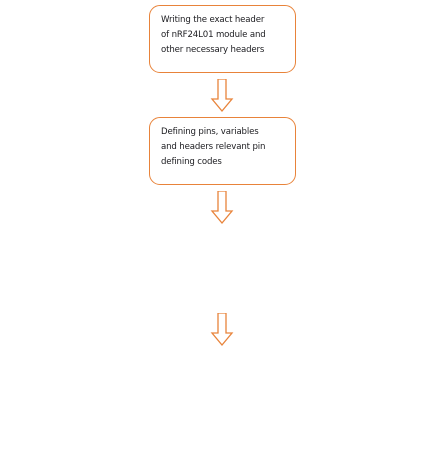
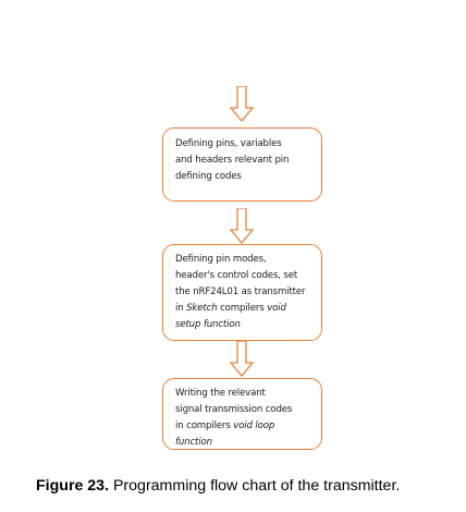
- Writing the exact header
- of nRF24L01 module and
- other necessary headers
  Defining pins, variables
  and headers relevant pin
  defining codes
+ Defining pin modes, header's control codes, set the nRF24L01 as transmitter in Sketch compilers void setup function
+ Writing the relevant signal transmission codes in compilers void loop function
+ Figure 23. Programming flow chart of the transmitter.
